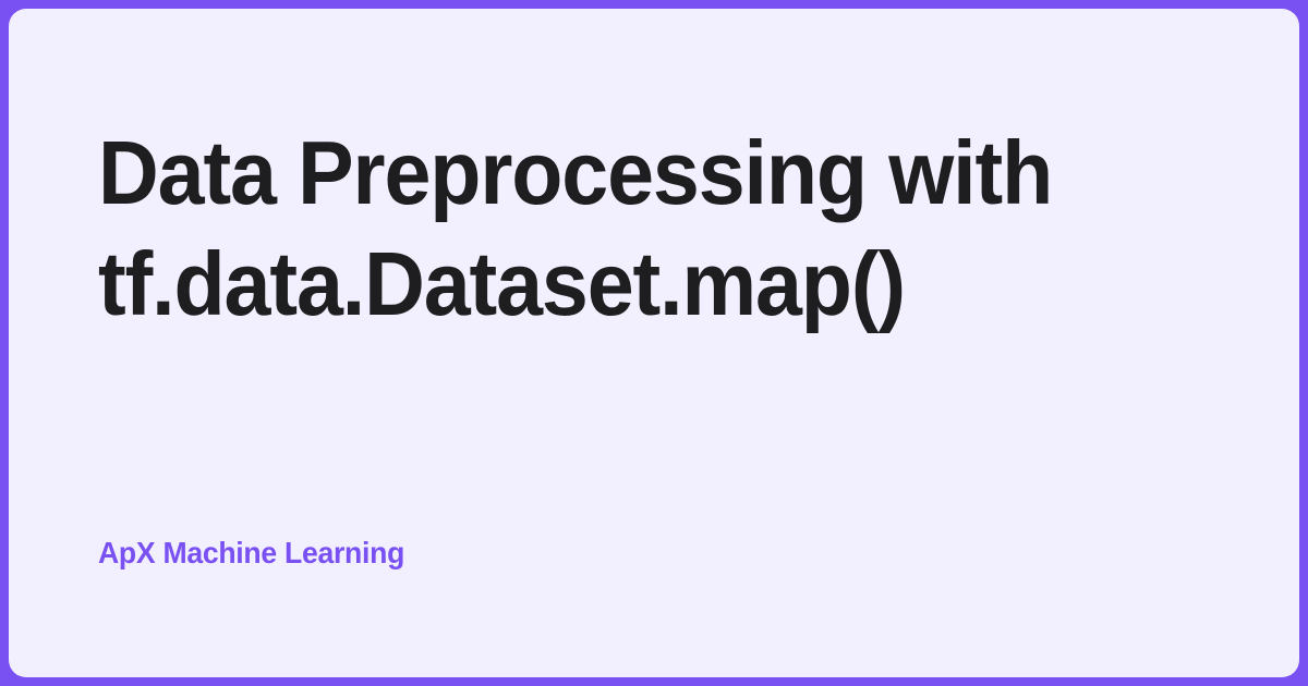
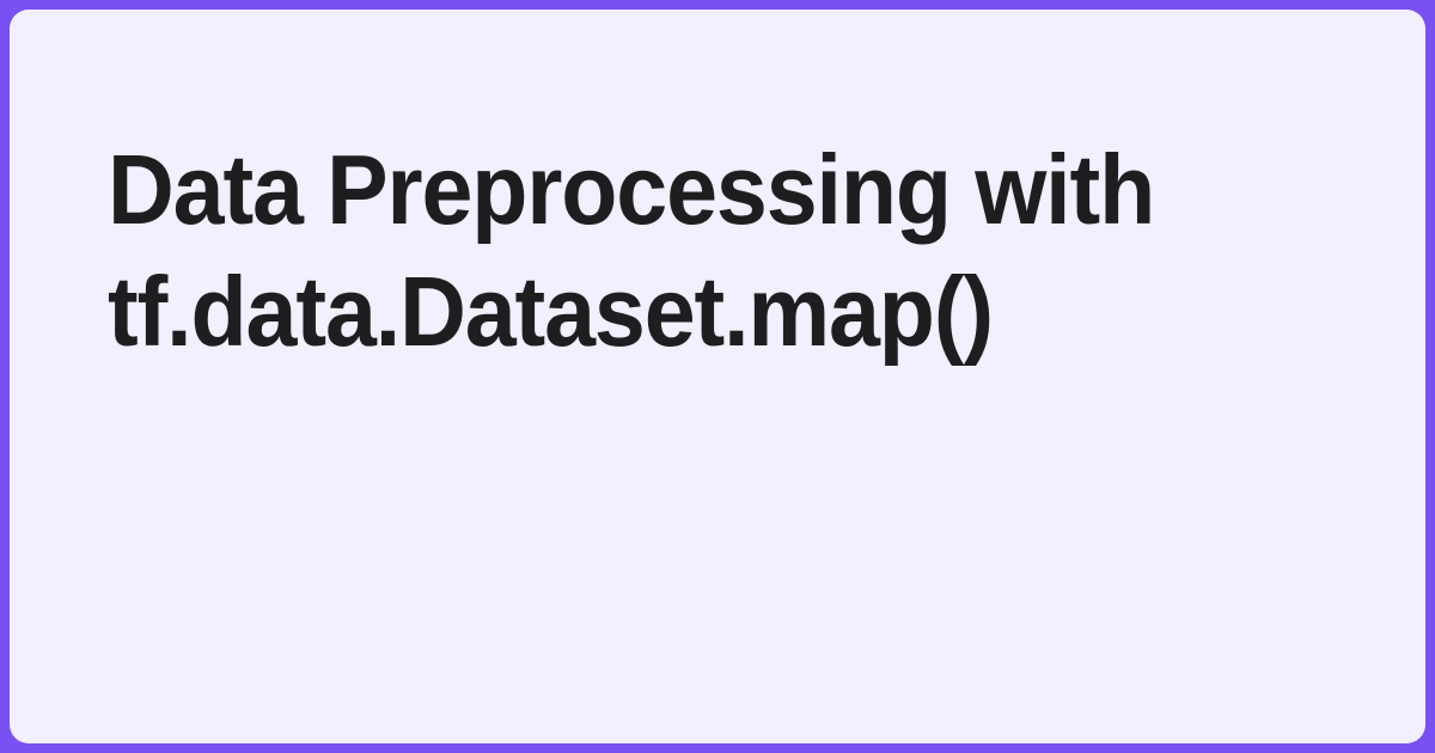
  Data Preprocessing with
  tf.data.Dataset.map()
- ApX Machine Learning
